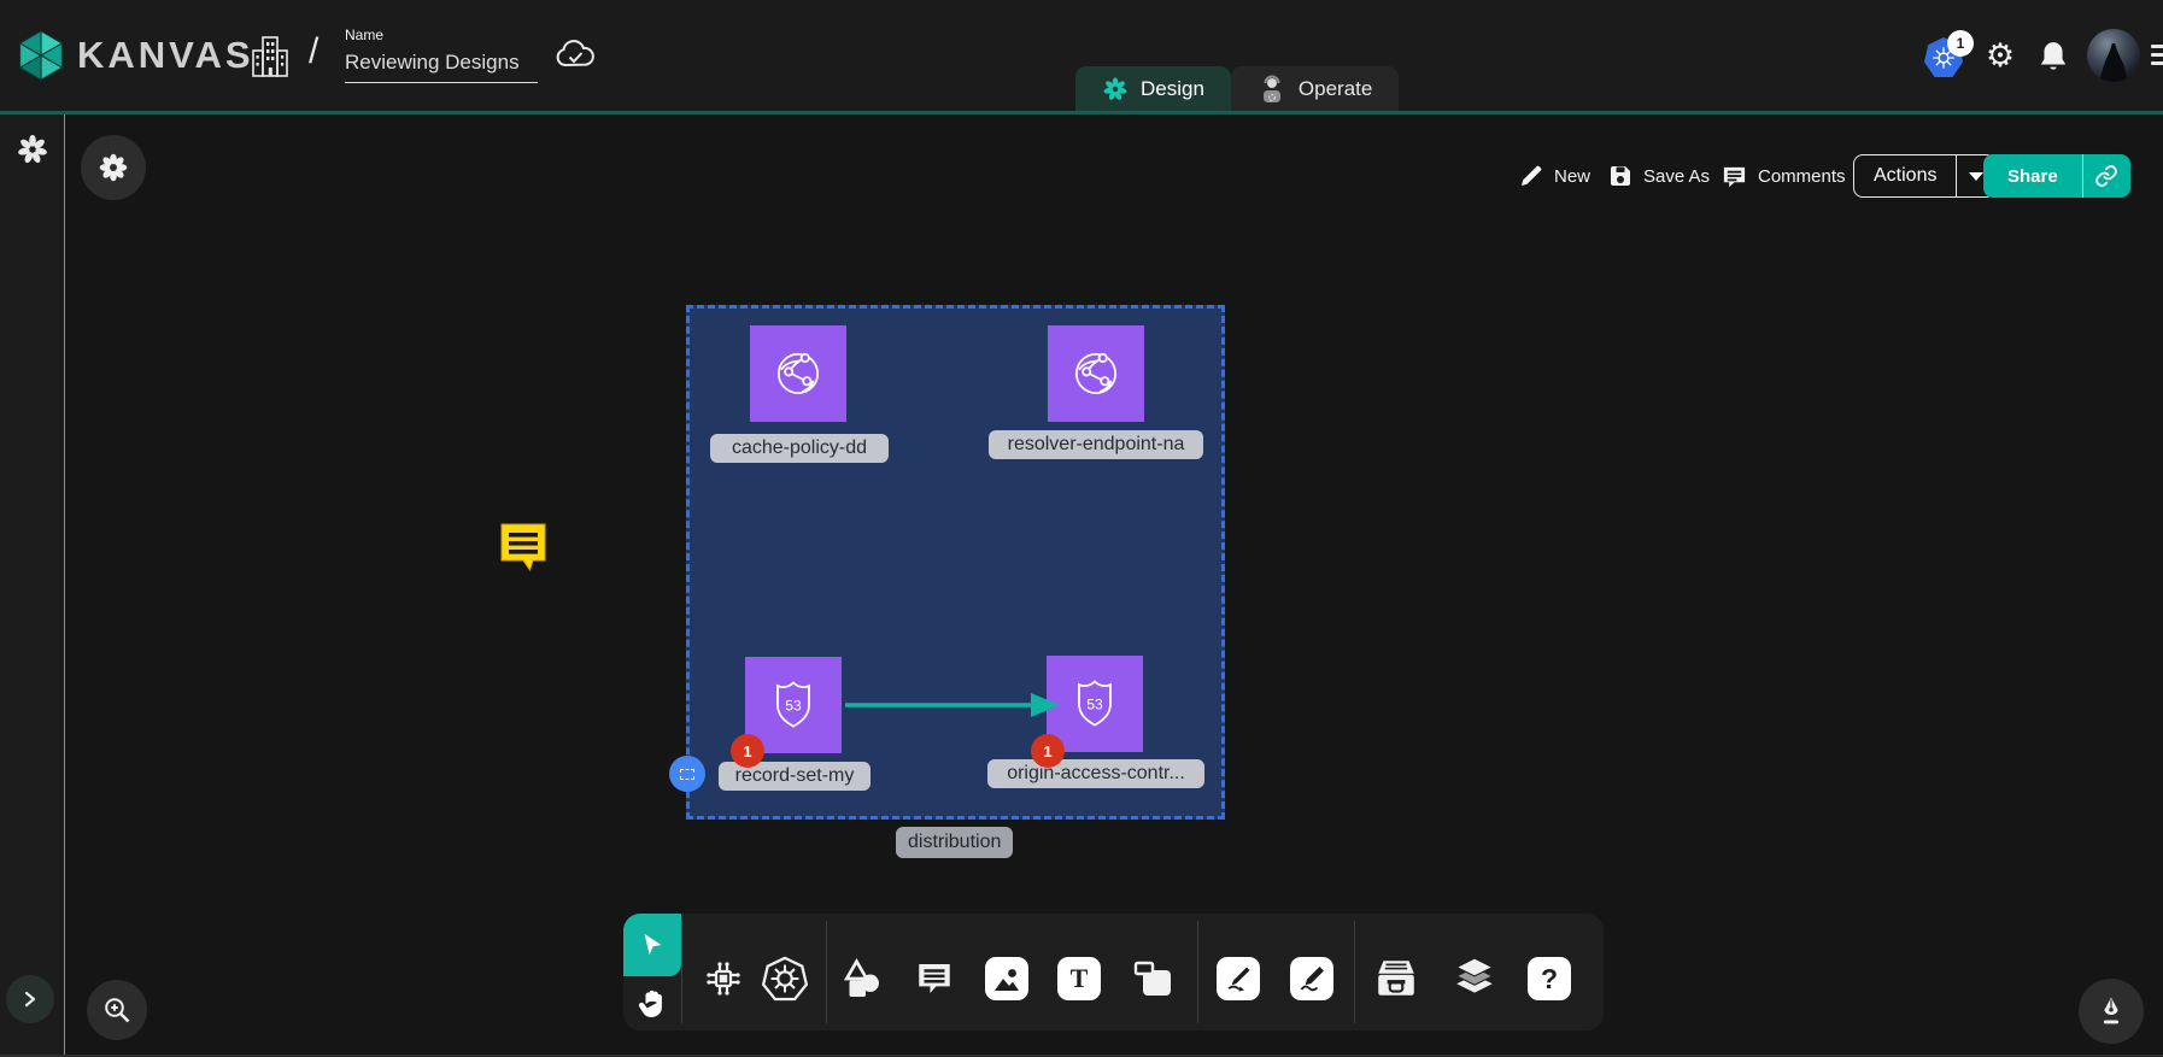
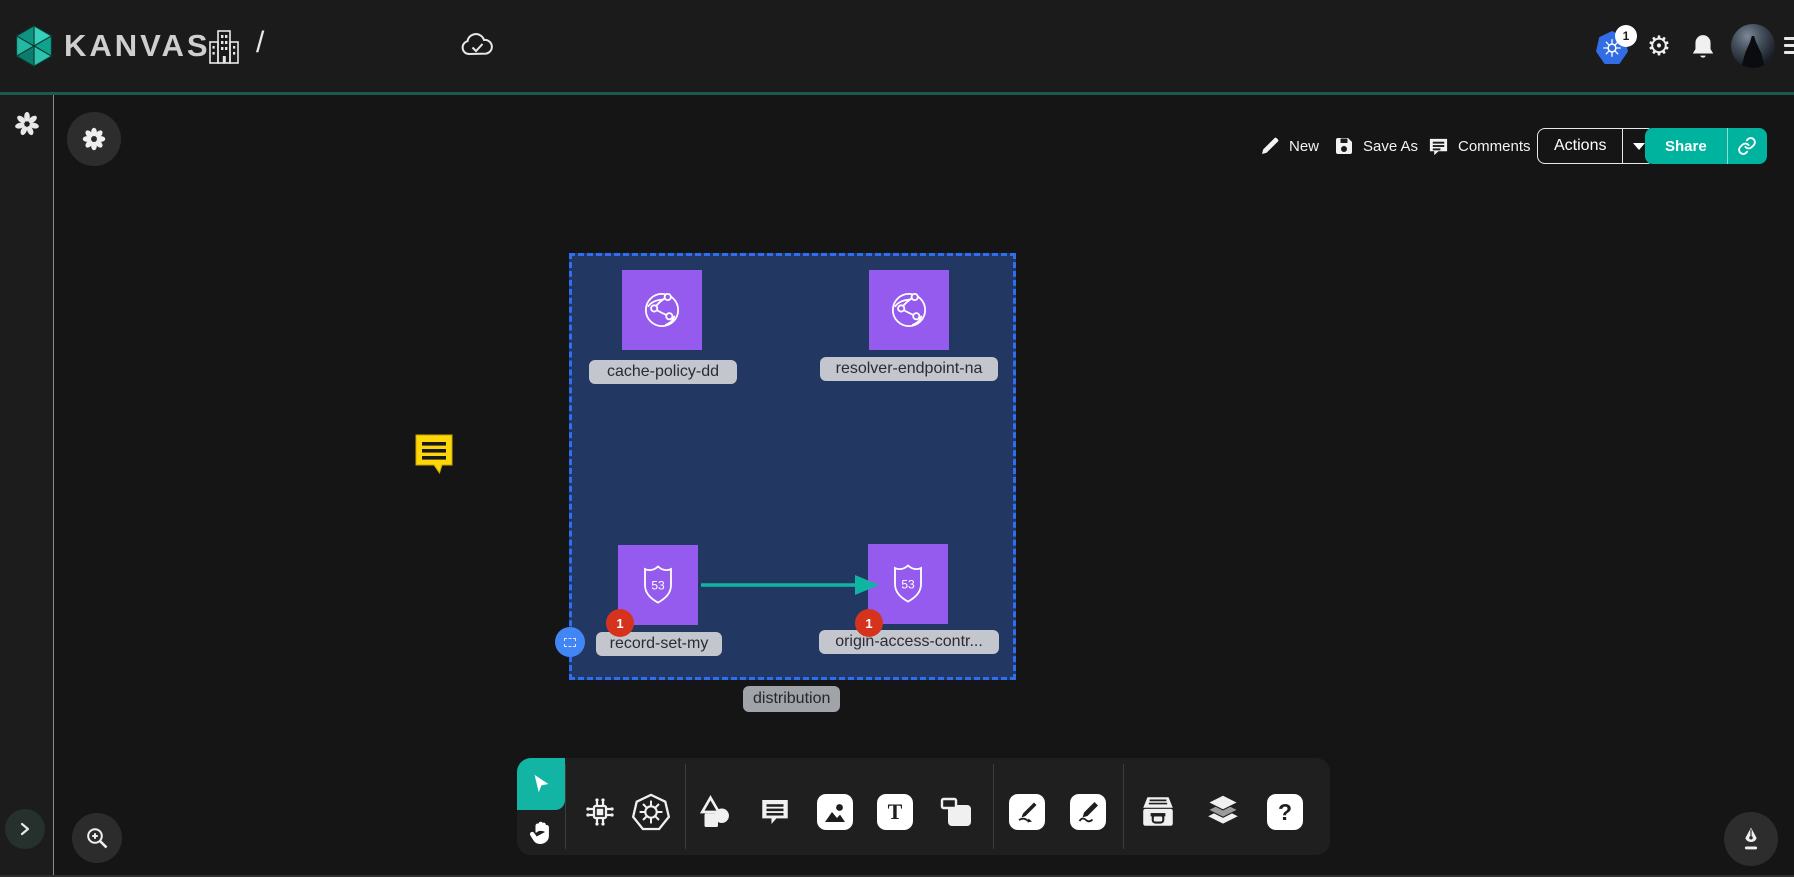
  KANVAS
  /
- Name
- Reviewing Designs
- Design
- Operate
  1
  ⚙
  New
  Save As
  Comments
  Actions
  Share
  cache-policy-dd
  resolver-endpoint-na
  53
  1
  record-set-my
  53
  1
  origin-access-contr...
  distribution
  T
  ?
